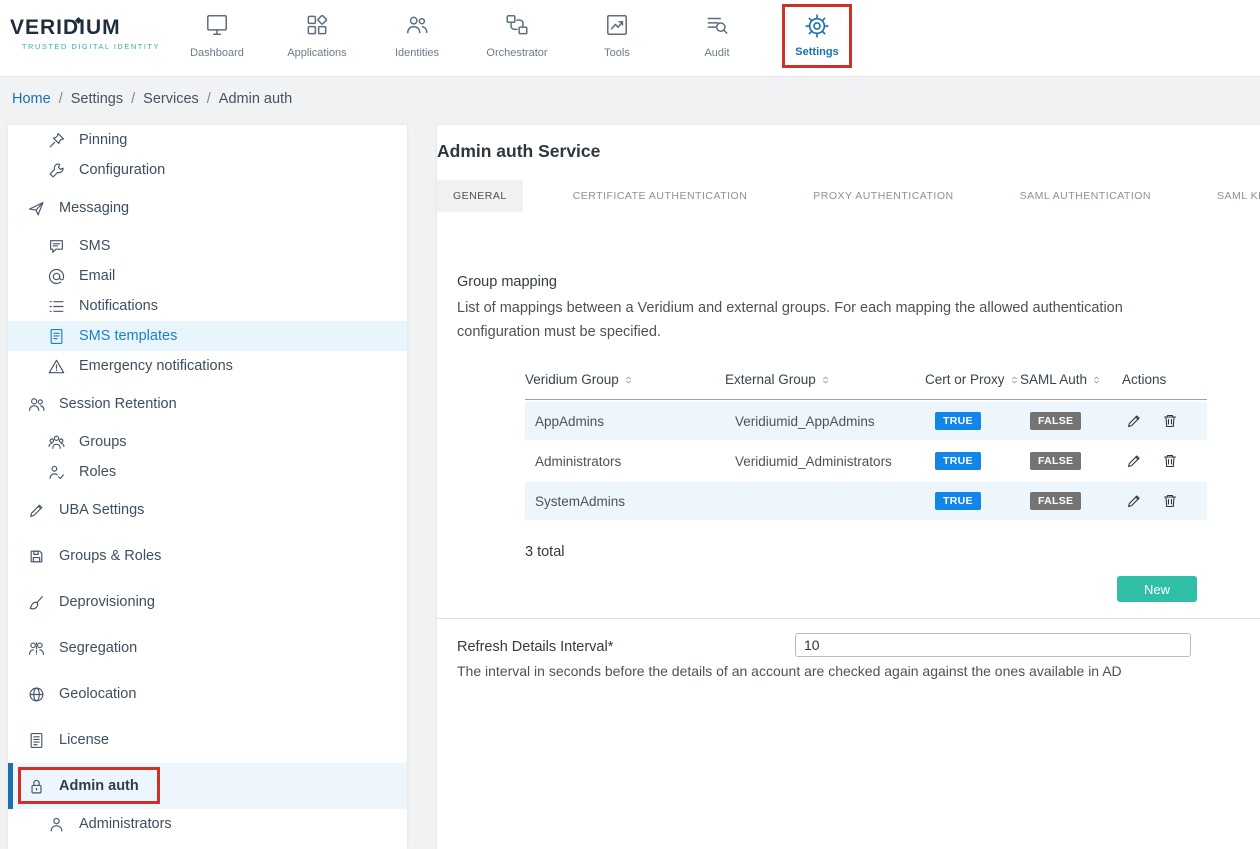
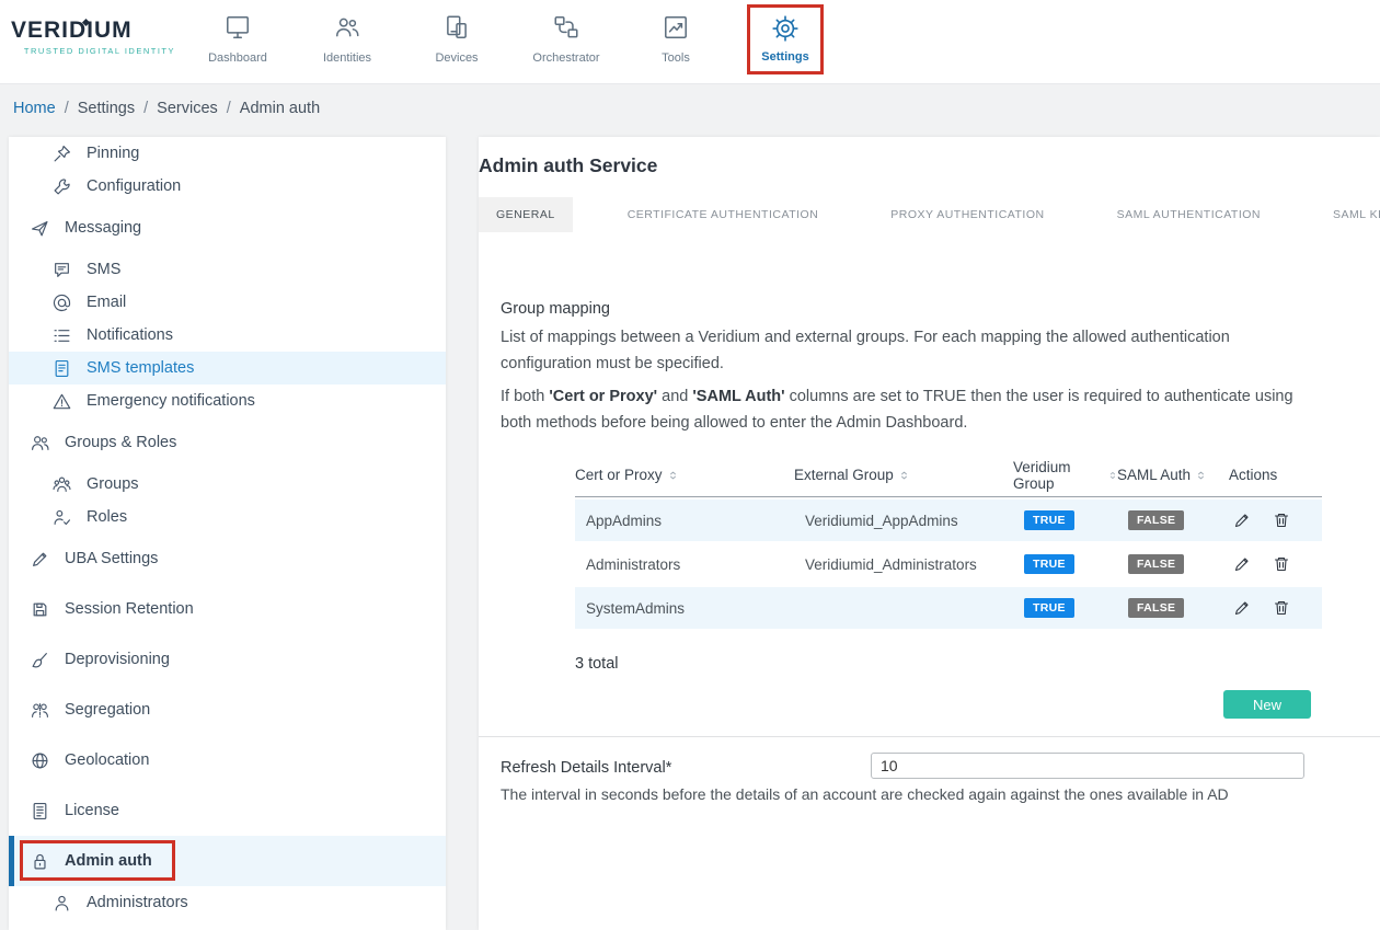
  VERIDIUM
  TRUSTED DIGITAL IDENTITY
  Dashboard
- Applications
  Identities
+ Devices
  Orchestrator
  Tools
- Audit
  Settings
  Home
  /
  Settings
  /
  Services
  /
  Admin auth
  Pinning
  Configuration
  Messaging
  SMS
  Email
  Notifications
  SMS templates
  Emergency notifications
- Session Retention
+ Groups & Roles
  Groups
  Roles
  UBA Settings
- Groups & Roles
+ Session Retention
  Deprovisioning
  Segregation
  Geolocation
  License
  Admin auth
  Administrators
  Admin auth Service
  GENERAL
  CERTIFICATE AUTHENTICATION
  PROXY AUTHENTICATION
  SAML AUTHENTICATION
  SAML K
  Group mapping
  List of mappings between a Veridium and external groups. For each mapping the allowed authentication configuration must be specified.
+ If both 'Cert or Proxy' and 'SAML Auth' columns are set to TRUE then the user is required to authenticate using both methods before being allowed to enter the Admin Dashboard.
- Veridium Group
+ Cert or Proxy
  External Group
- Cert or Proxy
+ Veridium Group
  SAML Auth
  Actions
  AppAdmins
  Veridiumid_AppAdmins
  TRUE
  FALSE
  Administrators
  Veridiumid_Administrators
  TRUE
  FALSE
  SystemAdmins
  TRUE
  FALSE
  3 total
  New
  Refresh Details Interval*
  10
  The interval in seconds before the details of an account are checked again against the ones available in AD
